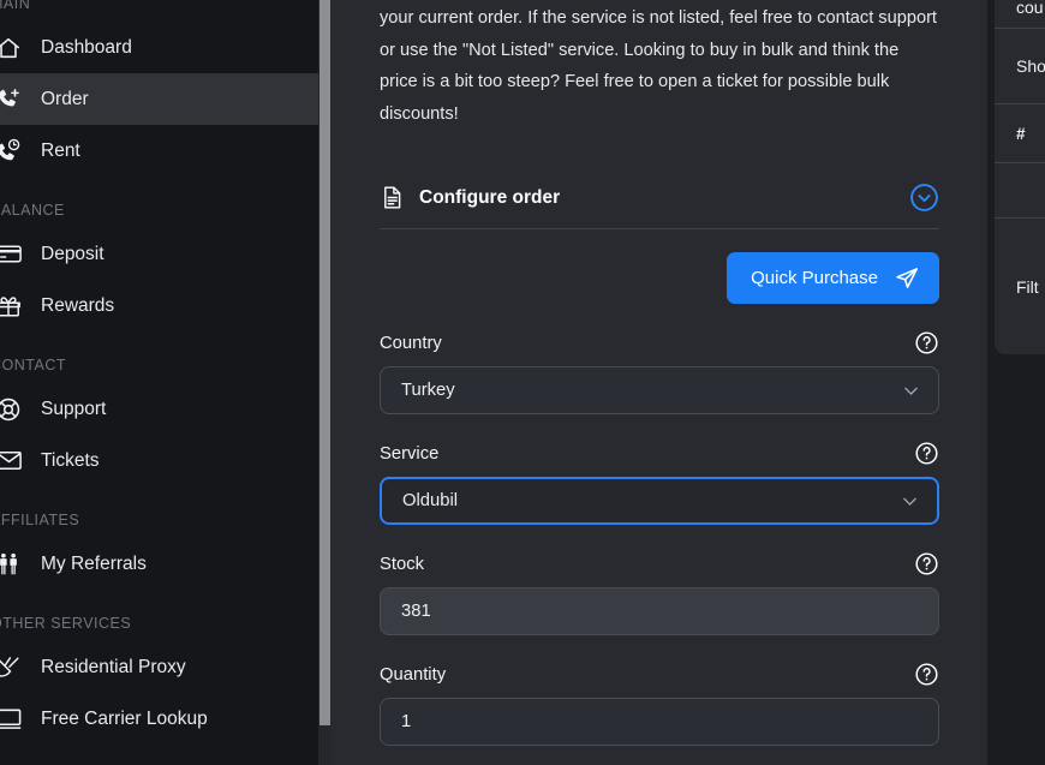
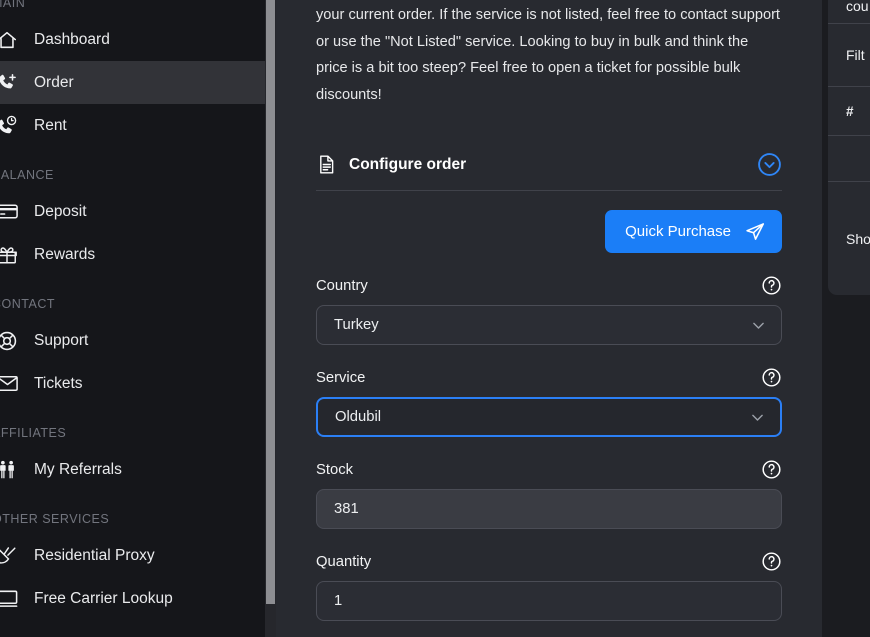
  AIN
  Dashboard
  Order
  Rent
  ALANCE
  Deposit
  Rewards
  ONTACT
  Support
  Tickets
  FFILIATES
  My Referrals
  THER SERVICES
  Residential Proxy
  Free Carrier Lookup
  your current order. If the service is not listed, feel free to contact support or use the "Not Listed" service. Looking to buy in bulk and think the price is a bit too steep? Feel free to open a ticket for possible bulk discounts!
  Configure order
  Quick Purchase
  Country
  Turkey
  Service
  Oldubil
  Stock
  381
  Quantity
  1
  cou
- Sho
+ Filt
  #
- Filt
+ Sho
